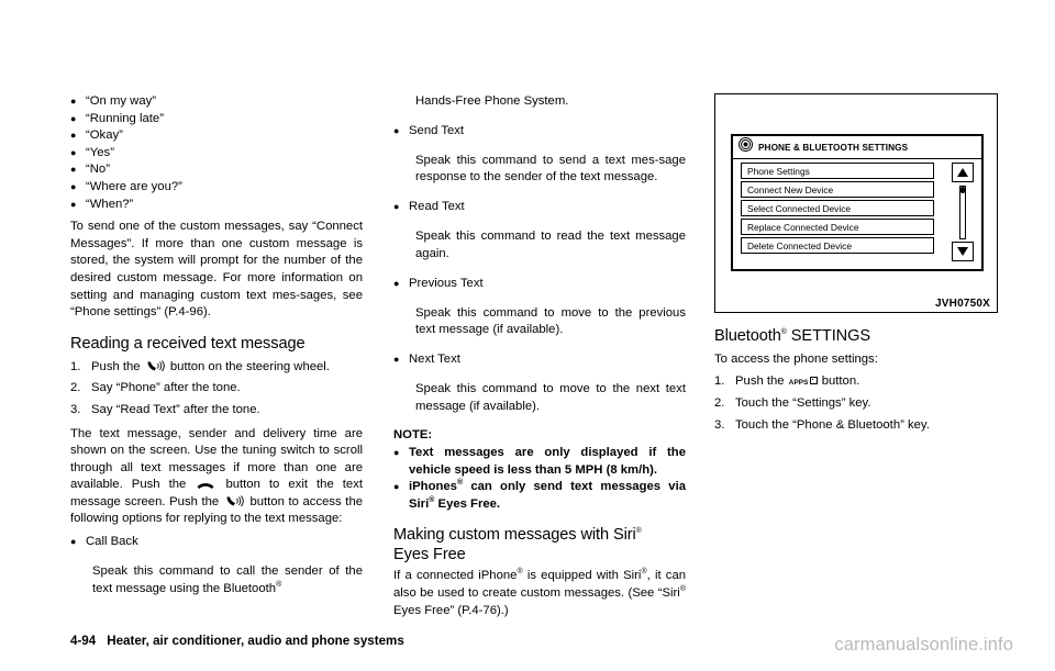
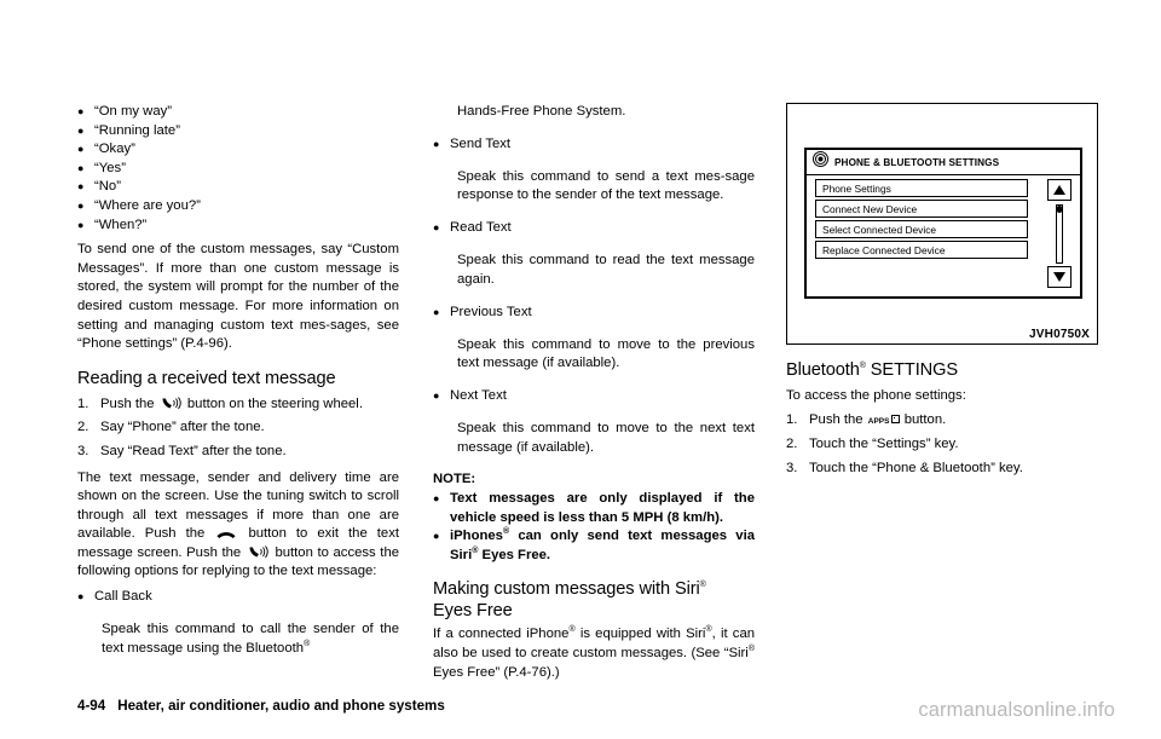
  ●
  “On my way”
  ●
  “Running late”
  ●
  “Okay”
  ●
  “Yes”
  ●
  “No”
  ●
  “Where are you?”
  ●
  “When?”
- To send one of the custom messages, say “Connect Messages”. If more than one custom message is stored, the system will prompt for the number of the desired custom message. For more information on setting and managing custom text mes-sages, see “Phone settings” (P.4-96).
+ To send one of the custom messages, say “Custom Messages”. If more than one custom message is stored, the system will prompt for the number of the desired custom message. For more information on setting and managing custom text mes-sages, see “Phone settings” (P.4-96).
  Reading a received text message
  1.
  Push the button on the steering wheel.
  2.
  Say “Phone” after the tone.
  3.
  Say “Read Text” after the tone.
  The text message, sender and delivery time are shown on the screen. Use the tuning switch to scroll through all text messages if more than one are available. Push the button to exit the text message screen. Push the button to access the following options for replying to the text message:
  ●
  Call Back
  Speak this command to call the sender of the text message using the Bluetooth
  Hands-Free Phone System.
  ●
  Send Text
  Speak this command to send a text mes-sage response to the sender of the text message.
  ●
  Read Text
  Speak this command to read the text message again.
  ●
  Previous Text
  Speak this command to move to the previous text message (if available).
  ●
  Next Text
  Speak this command to move to the next text message (if available).
  NOTE:
  ●
  Text messages are only displayed if the vehicle speed is less than 5 MPH (8 km/h).
  ●
  iPhones can only send text messages via Siri Eyes Free.
  Making custom messages with Siri
  Eyes Free
  If a connected iPhone is equipped with Siri , it can also be used to create custom messages. (See “Siri Eyes Free” (P.4-76).)
  PHONE & BLUETOOTH SETTINGS
  Phone Settings
  Connect New Device
  Select Connected Device
  Replace Connected Device
- Delete Connected Device
  JVH0750X
  Bluetooth SETTINGS
  To access the phone settings:
  1.
  Push the button.
  2.
  Touch the “Settings” key.
  3.
  Touch the “Phone & Bluetooth” key.
  4-94 Heater, air conditioner, audio and phone systems
  carmanualsonline.info
